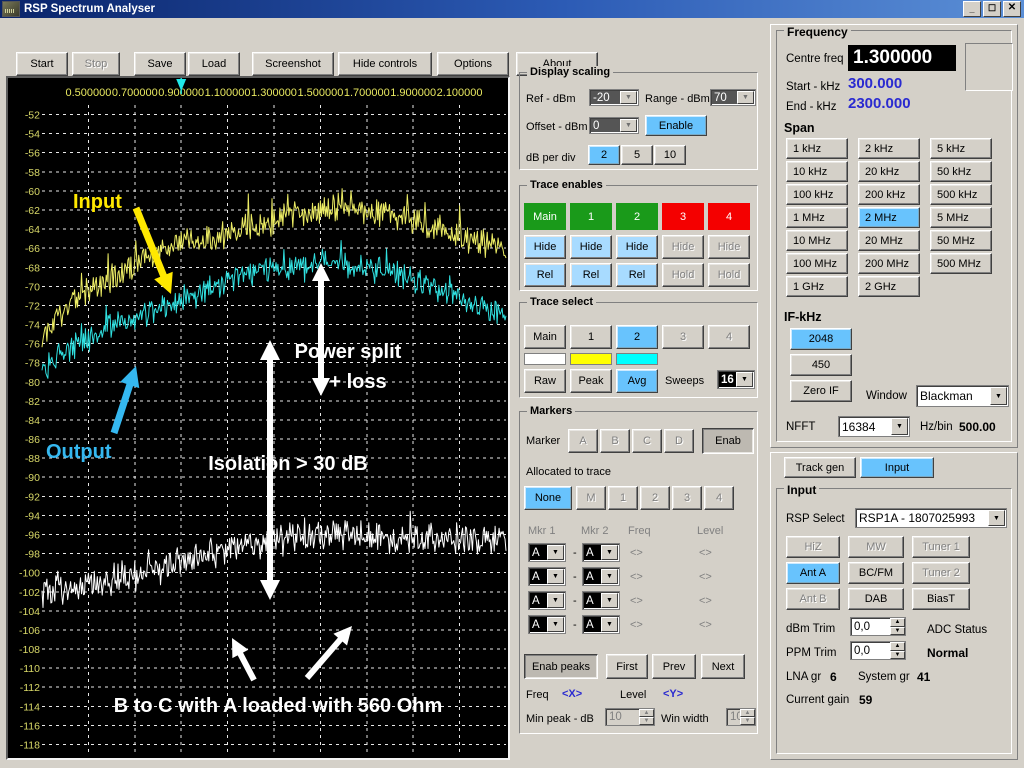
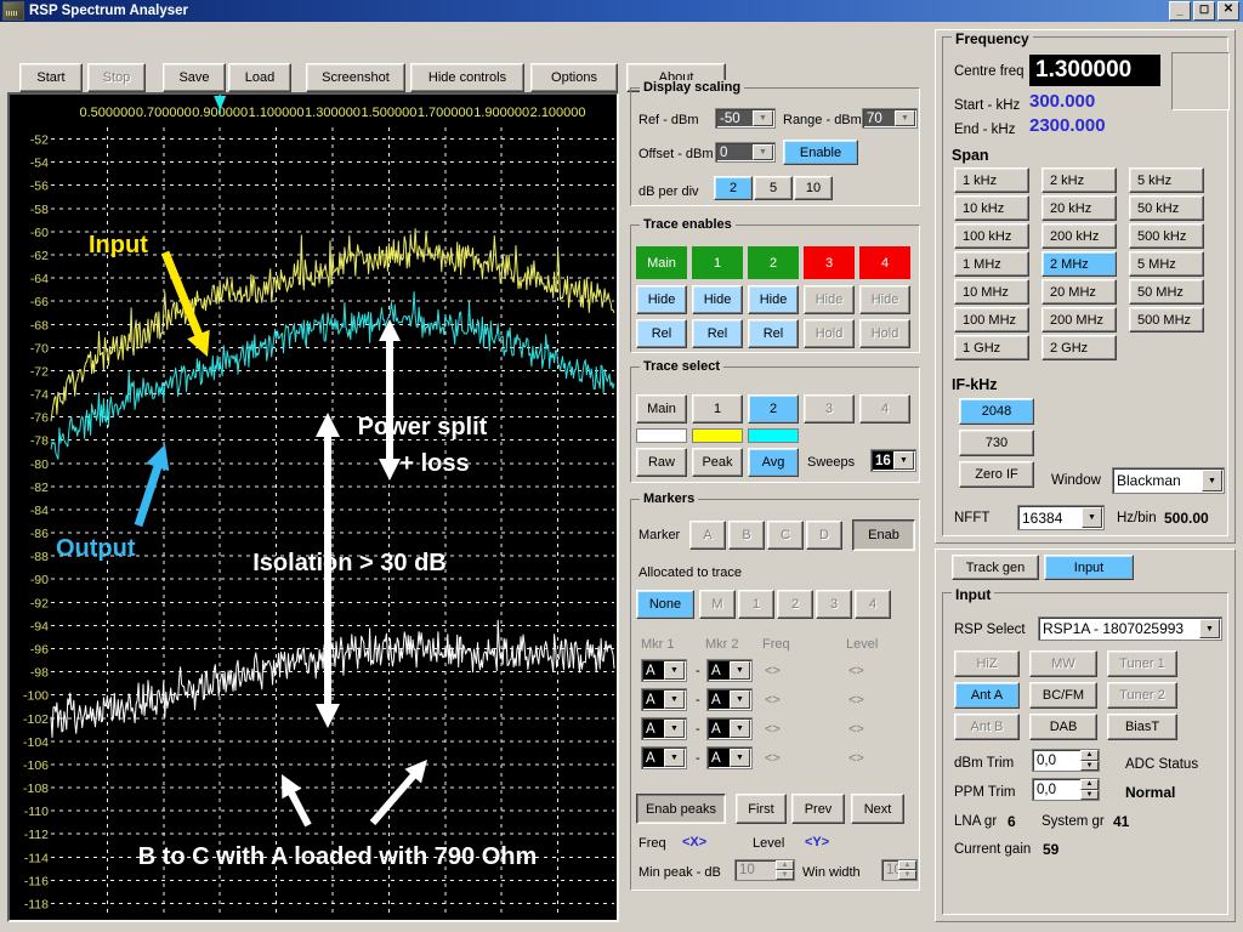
  RSP Spectrum Analyser
  _
  ☐
  ✕
  Start
  Stop
  Save
  Load
  Screenshot
  Hide controls
  Options
  About
  -52
  -54
  -56
  -58
  -60
  -62
  -64
  -66
  -68
  -70
  -72
  -74
  -76
  -78
  -80
  -82
  -84
  -86
  -88
  -90
  -92
  -94
  -96
  -98
  -100
  -102
  -104
  -106
  -108
  -110
  -112
  -114
  -116
  -118
  0.500000
  0.700000
  0.900000
  1.100000
  1.300000
  1.500000
  1.700000
  1.900000
  2.100000
  Input
  Output
  Power split
  + loss
  Isolation > 30 dB
- B to C with A loaded with 560 Ohm
+ B to C with A loaded with 790 Ohm
  Display scaling
  Ref - dBm
- -20
+ -50
  Range - dBm
  70
  Offset - dBm
  0
  Enable
  dB per div
  2
  5
  10
  Trace enables
  Main
  1
  2
  3
  4
  Hide
  Hide
  Hide
  Hide
  Hide
  Rel
  Rel
  Rel
  Hold
  Hold
  Trace select
  Main
  1
  2
  3
  4
  Raw
  Peak
  Avg
  Sweeps
  16
  Markers
  Marker
  A
  B
  C
  D
  Enab
  Allocated to trace
  None
  M
  1
  2
  3
  4
  Mkr 1
  Mkr 2
  Freq
  Level
  A
  -
  A
  <>
  <>
  A
  -
  A
  <>
  <>
  A
  -
  A
  <>
  <>
  A
  -
  A
  <>
  <>
  Enab peaks
  First
  Prev
  Next
  Freq
  <X>
  Level
  <Y>
  Min peak - dB
  10
  Win width
  Frequency
  Centre freq
  1.300000
  Start - kHz
  300.000
  End - kHz
  2300.000
  Span
  1 kHz
  2 kHz
  5 kHz
  10 kHz
  20 kHz
  50 kHz
  100 kHz
  200 kHz
  500 kHz
  1 MHz
  2 MHz
  5 MHz
  10 MHz
  20 MHz
  50 MHz
  100 MHz
  200 MHz
  500 MHz
  1 GHz
  2 GHz
  IF-kHz
  2048
- 450
+ 730
  Zero IF
  Window
  Blackman
  NFFT
  16384
  Hz/bin
  500.00
  Track gen
  Input
  Input
  RSP Select
  RSP1A - 1807025993
  HiZ
  MW
  Tuner 1
  Ant A
  BC/FM
  Tuner 2
  Ant B
  DAB
  BiasT
  dBm Trim
  0,0
  ADC Status
  PPM Trim
  0,0
  Normal
  LNA gr
  6
  System gr
  41
  Current gain
  59
